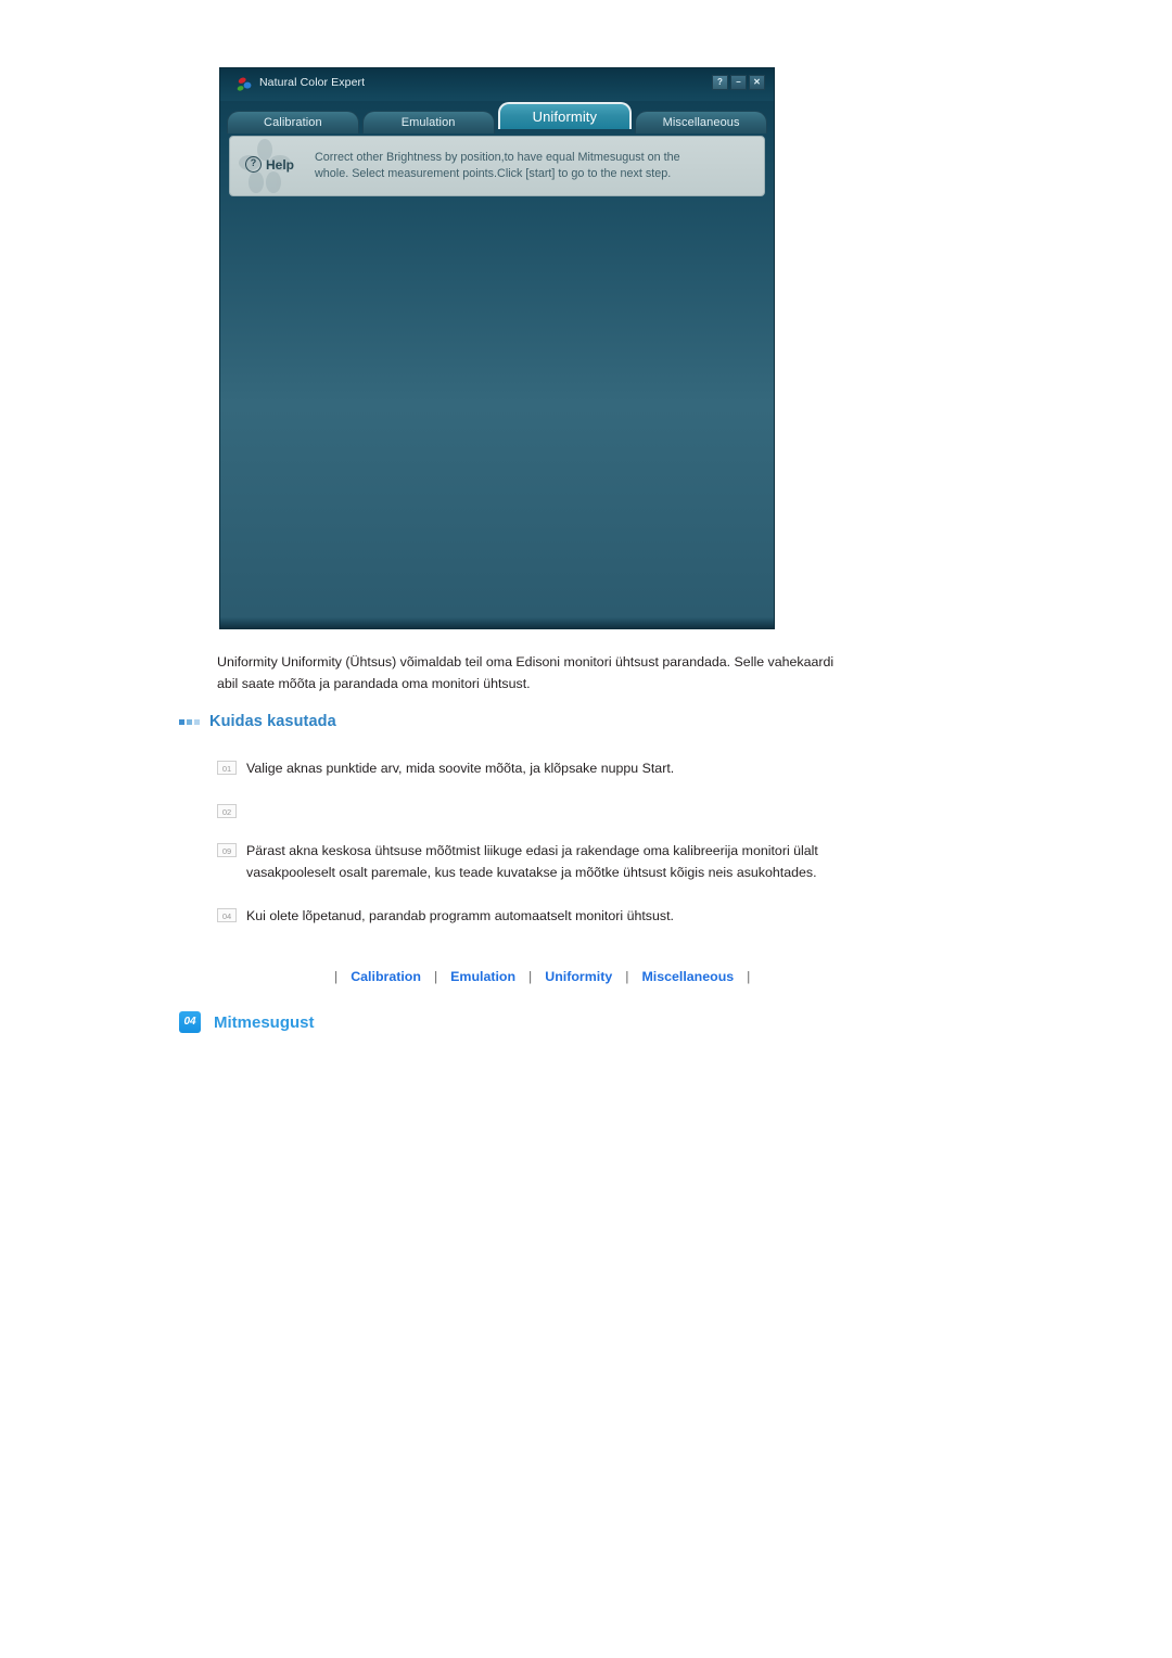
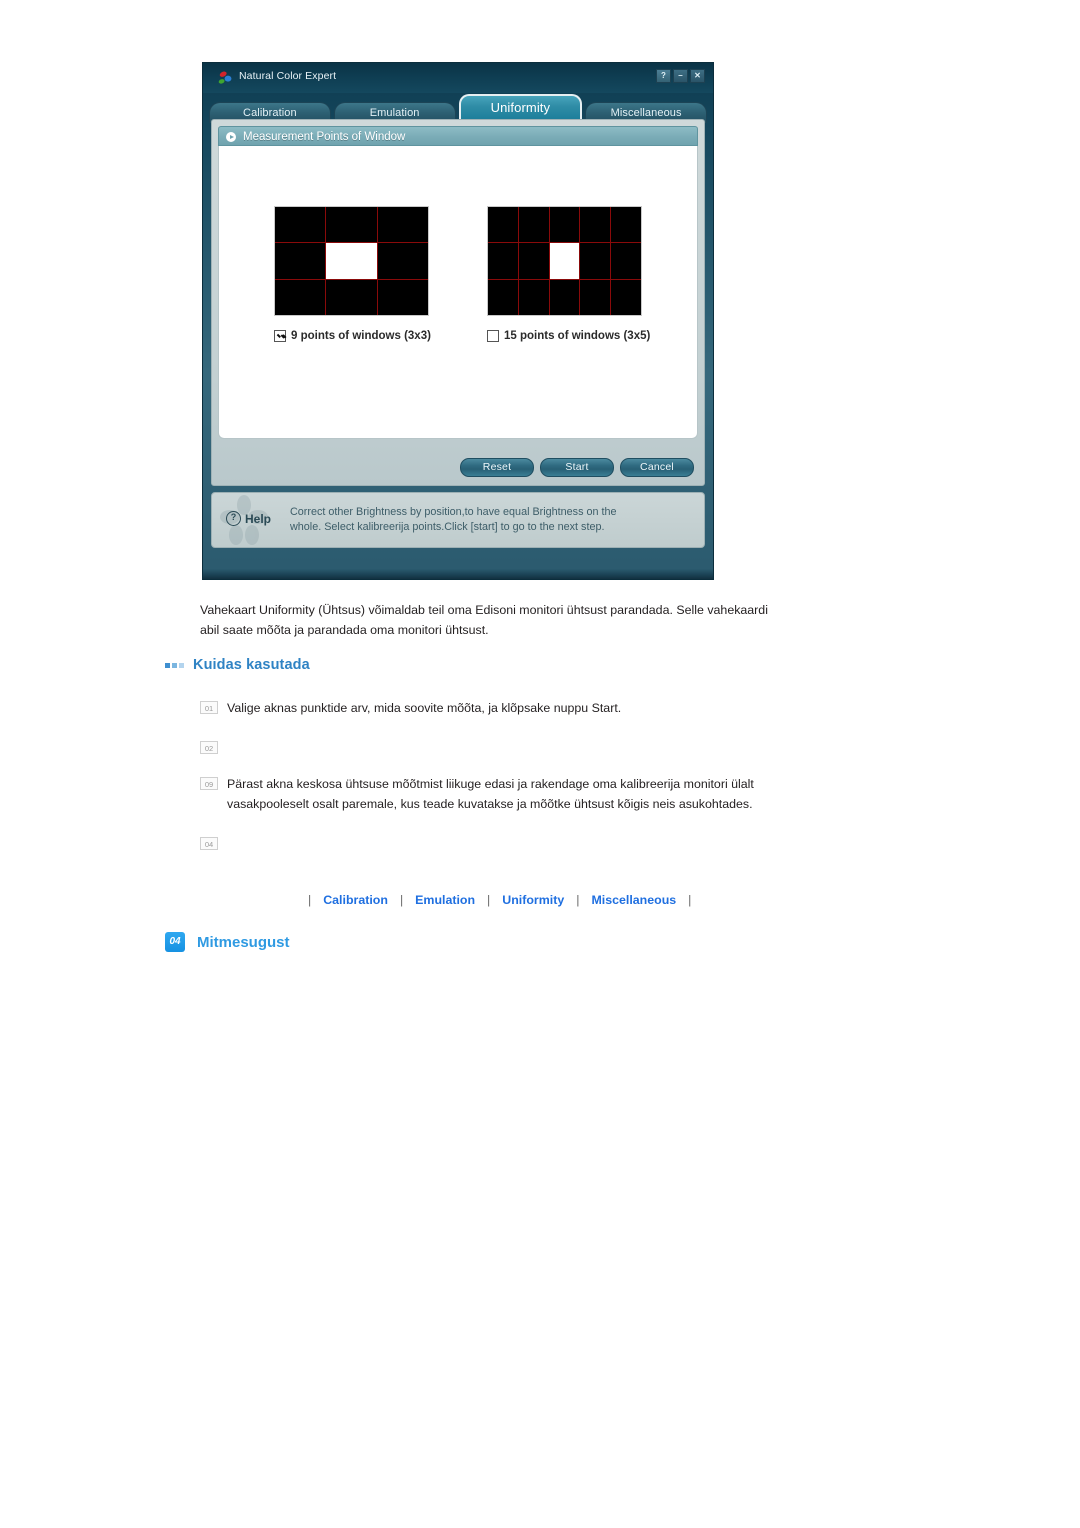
  Natural Color Expert
  ?
  –
  ✕
  Calibration
  Emulation
  Uniformity
  Miscellaneous
+ Measurement Points of Window
+ 9 points of windows (3x3)
+ 15 points of windows (3x5)
+ Reset
+ Start
+ Cancel
  ?
  Help
- Correct other Brightness by position,to have equal Mitmesugust on the
+ Correct other Brightness by position,to have equal Brightness on the
- whole. Select measurement points.Click [start] to go to the next step.
+ whole. Select kalibreerija points.Click [start] to go to the next step.
- Uniformity Uniformity (Ühtsus) võimaldab teil oma Edisoni monitori ühtsust parandada. Selle vahekaardi abil saate mõõta ja parandada oma monitori ühtsust.
+ Vahekaart Uniformity (Ühtsus) võimaldab teil oma Edisoni monitori ühtsust parandada. Selle vahekaardi abil saate mõõta ja parandada oma monitori ühtsust.
  Kuidas kasutada
  01
  Valige aknas punktide arv, mida soovite mõõta, ja klõpsake nuppu Start.
  02
  09
  Pärast akna keskosa ühtsuse mõõtmist liikuge edasi ja rakendage oma kalibreerija monitori ülalt vasakpooleselt osalt paremale, kus teade kuvatakse ja mõõtke ühtsust kõigis neis asukohtades.
  04
- Kui olete lõpetanud, parandab programm automaatselt monitori ühtsust.
  |
  Calibration
  |
  Emulation
  |
  Uniformity
  |
  Miscellaneous
  |
  04
  Mitmesugust
